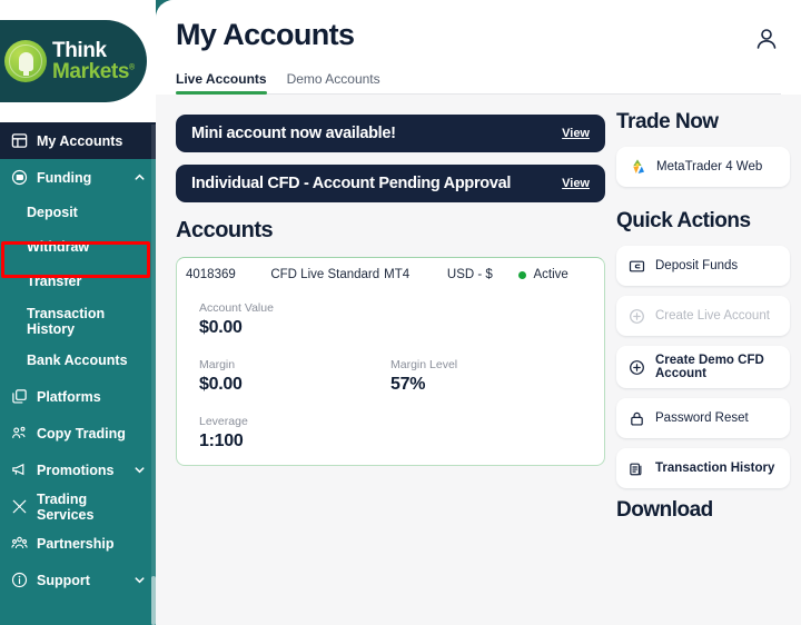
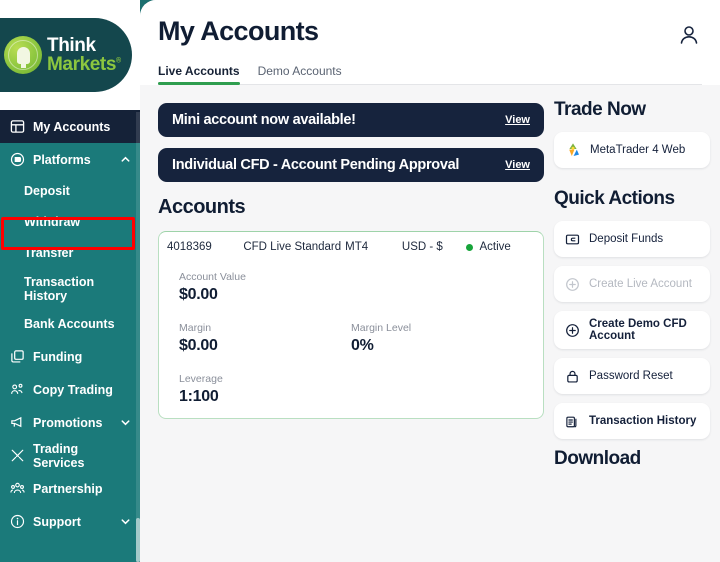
  Think
  Markets
  My Accounts
- Funding
+ Platforms
  Deposit
  Withdraw
  Transfer
  Transaction History
  Bank Accounts
- Platforms
+ Funding
  Copy Trading
  Promotions
  Trading Services
  Partnership
  Support
  My Accounts
  Live Accounts
  Demo Accounts
  Mini account now available!
  View
  Individual CFD - Account Pending Approval
  View
  Accounts
  4018369
  CFD Live Standard
  MT4
  USD - $
  Active
  Account Value
  $0.00
  Margin
  $0.00
  Margin Level
- 57%
+ 0%
  Leverage
  1:100
  Trade Now
  MetaTrader 4 Web
  Quick Actions
  Deposit Funds
  Create Live Account
  Create Demo CFD Account
  Password Reset
  Transaction History
  Download
